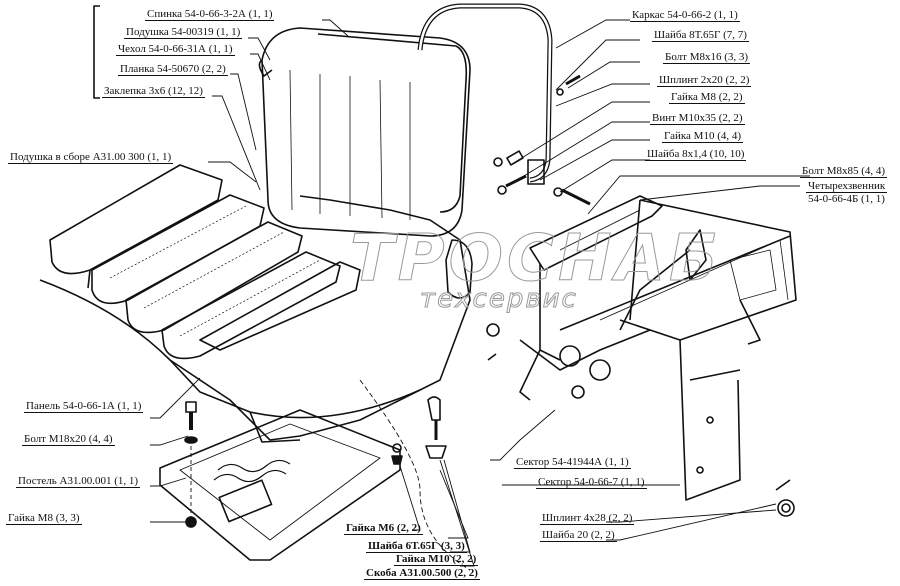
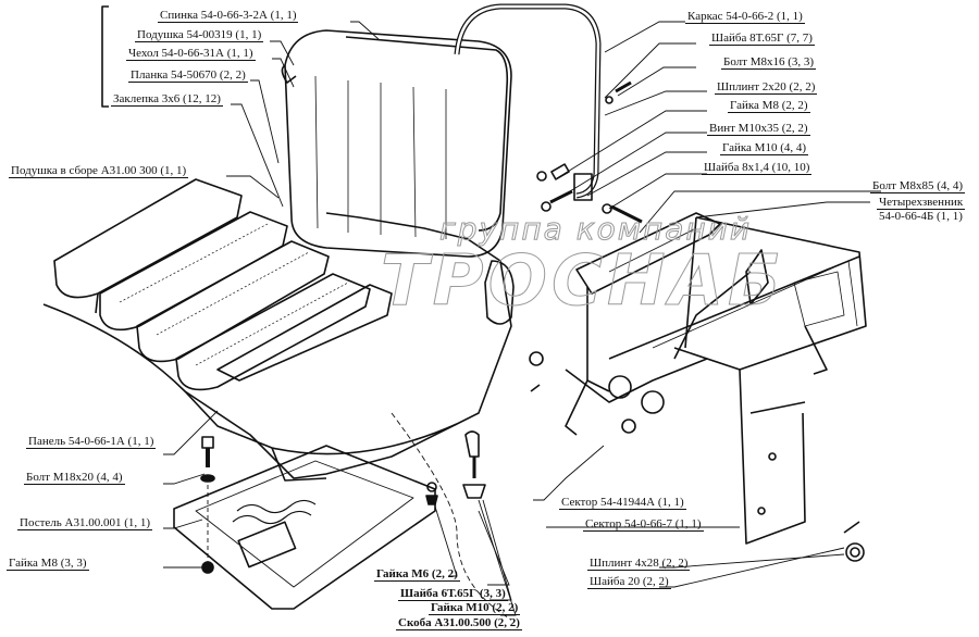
+ группа компаний
  ТРОСНАБ
- техсервис
  Спинка 54-0-66-3-2А (1, 1)
  Подушка 54-00319 (1, 1)
  Чехол 54-0-66-31А (1, 1)
  Планка 54-50670 (2, 2)
  Заклепка 3х6 (12, 12)
  Подушка в сборе А31.00 300 (1, 1)
  Каркас 54-0-66-2 (1, 1)
  Шайба 8Т.65Г (7, 7)
  Болт М8х16 (3, 3)
  Шплинт 2х20 (2, 2)
  Гайка М8 (2, 2)
  Винт М10х35 (2, 2)
  Гайка М10 (4, 4)
  Шайба 8х1,4 (10, 10)
  Болт М8х85 (4, 4)
  Четырехзвенник
  54-0-66-4Б (1, 1)
  Панель 54-0-66-1А (1, 1)
  Болт М18х20 (4, 4)
  Постель А31.00.001 (1, 1)
  Гайка М8 (3, 3)
  Гайка М6 (2, 2)
  Шайба 6Т.65Г (3, 3)
  Гайка М10 (2, 2)
  Скоба А31.00.500 (2, 2)
  Сектор 54-41944А (1, 1)
  Сектор 54-0-66-7 (1, 1)
  Шплинт 4х28 (2, 2)
  Шайба 20 (2, 2)
